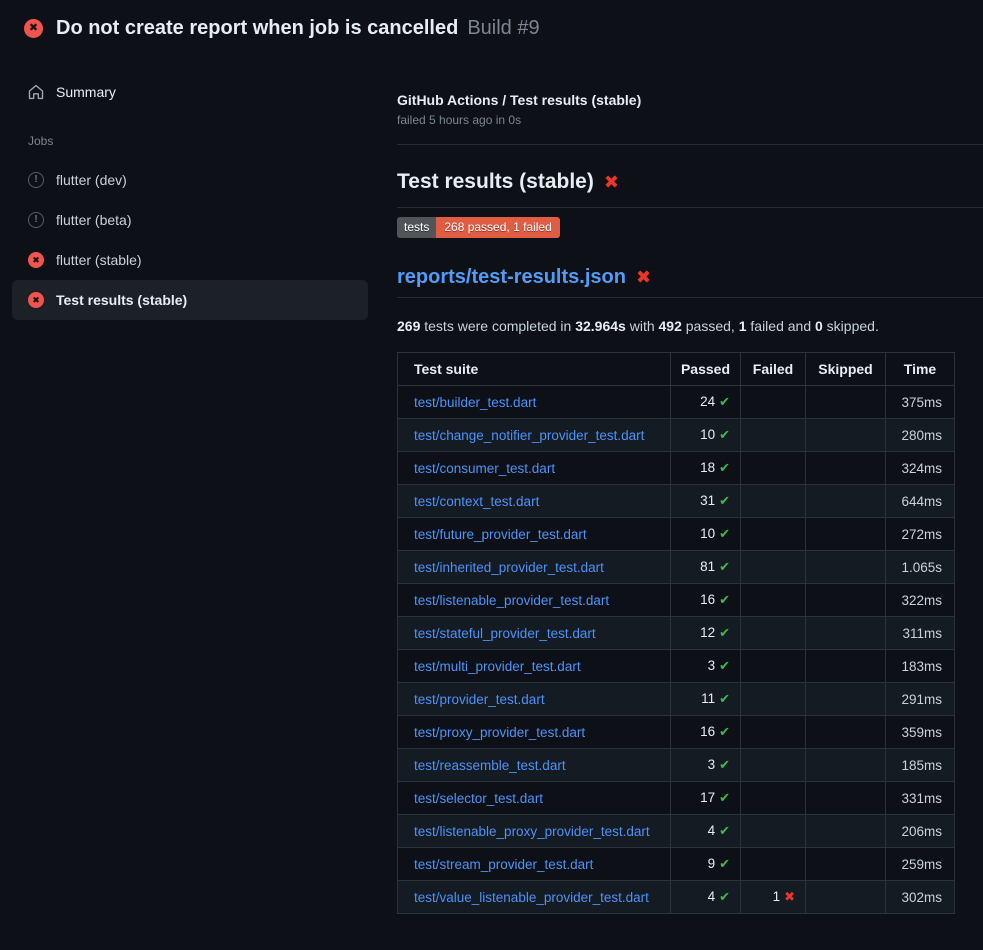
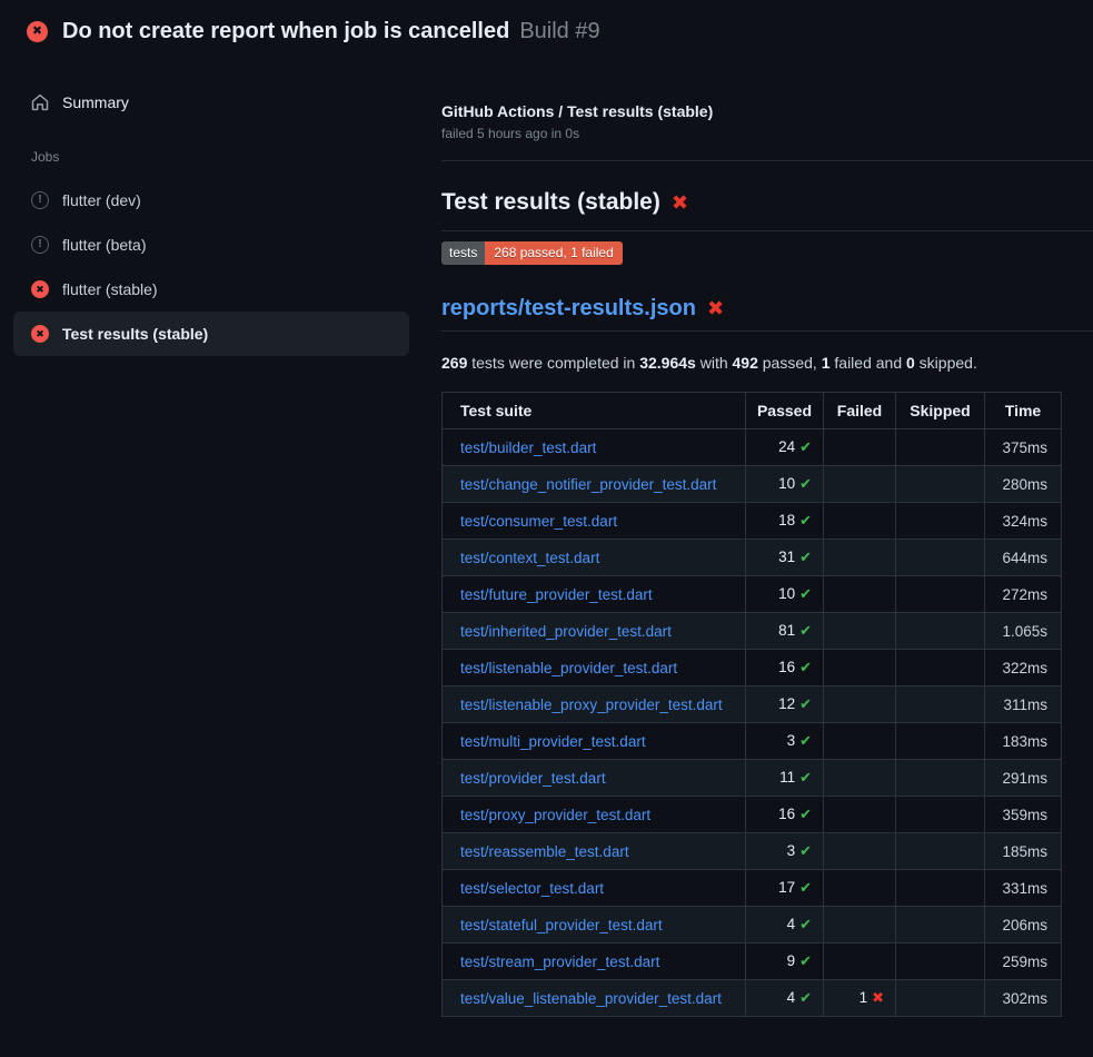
  ✖
  Do not create report when job is cancelled Build #9
  Summary
  Jobs
  !
  flutter (dev)
  !
  flutter (beta)
  ✖
  flutter (stable)
  ✖
  Test results (stable)
  GitHub Actions / Test results (stable)
  failed 5 hours ago in 0s
  Test results (stable)
  ✖
  tests
  268 passed, 1 failed
  reports/test-results.json
  ✖
  269 tests were completed in 32.964s with 492 passed, 1 failed and 0 skipped.
  Test suite	Passed	Failed	Skipped	Time
  test/builder_test.dart	24 ✔			375ms
  test/change_notifier_provider_test.dart	10 ✔			280ms
  test/consumer_test.dart	18 ✔			324ms
  test/context_test.dart	31 ✔			644ms
  test/future_provider_test.dart	10 ✔			272ms
  test/inherited_provider_test.dart	81 ✔			1.065s
  test/listenable_provider_test.dart	16 ✔			322ms
- test/stateful_provider_test.dart	12 ✔			311ms
+ test/listenable_proxy_provider_test.dart	12 ✔			311ms
  test/multi_provider_test.dart	3 ✔			183ms
  test/provider_test.dart	11 ✔			291ms
  test/proxy_provider_test.dart	16 ✔			359ms
  test/reassemble_test.dart	3 ✔			185ms
  test/selector_test.dart	17 ✔			331ms
- test/listenable_proxy_provider_test.dart	4 ✔			206ms
+ test/stateful_provider_test.dart	4 ✔			206ms
  test/stream_provider_test.dart	9 ✔			259ms
  test/value_listenable_provider_test.dart	4 ✔	1 ✖		302ms
